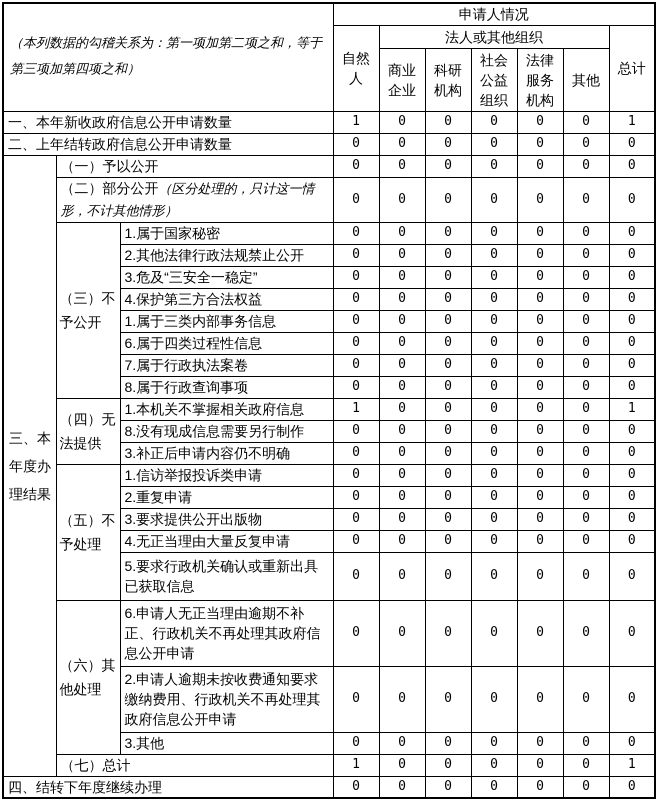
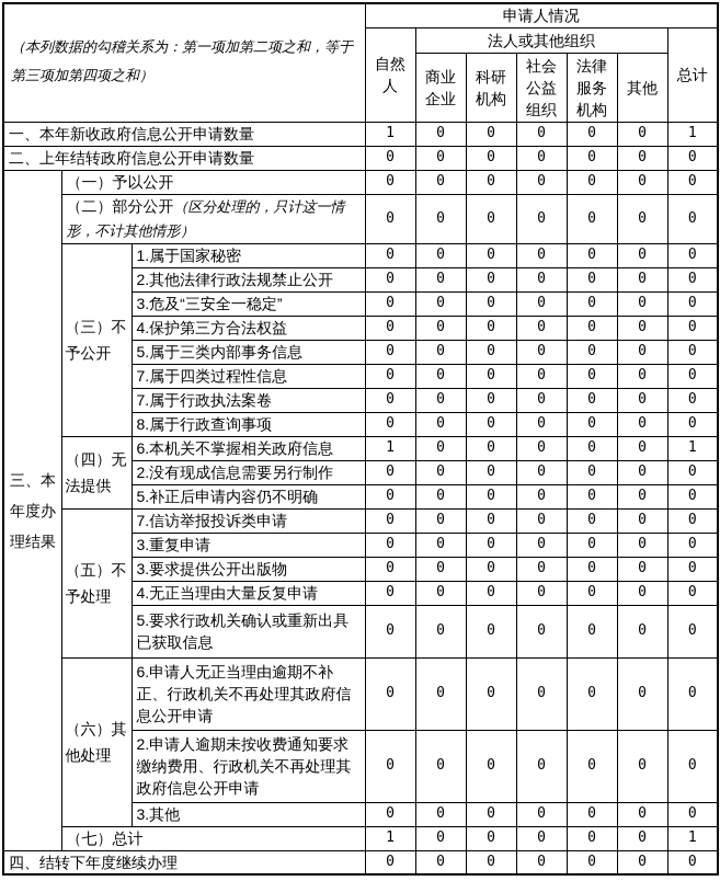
  （本列数据的勾稽关系为：第一项加第二项之和，等于第三项加第四项之和）	申请人情况
  自然人	法人或其他组织	总计
  商业企业	科研机构	社会公益组织	法律服务机构	其他
  一、本年新收政府信息公开申请数量	1	0	0	0	0	0	1
  二、上年结转政府信息公开申请数量	0	0	0	0	0	0	0
  三、本年度办理结果	（一）予以公开	0	0	0	0	0	0	0
  （二）部分公开（区分处理的，只计这一情形，不计其他情形）	0	0	0	0	0	0	0
  （三）不予公开	1.属于国家秘密	0	0	0	0	0	0	0
  2.其他法律行政法规禁止公开	0	0	0	0	0	0	0
  3.危及“三安全一稳定”	0	0	0	0	0	0	0
  4.保护第三方合法权益	0	0	0	0	0	0	0
- 1.属于三类内部事务信息	0	0	0	0	0	0	0
+ 5.属于三类内部事务信息	0	0	0	0	0	0	0
- 6.属于四类过程性信息	0	0	0	0	0	0	0
+ 7.属于四类过程性信息	0	0	0	0	0	0	0
  7.属于行政执法案卷	0	0	0	0	0	0	0
  8.属于行政查询事项	0	0	0	0	0	0	0
- （四）无法提供	1.本机关不掌握相关政府信息	1	0	0	0	0	0	1
+ （四）无法提供	6.本机关不掌握相关政府信息	1	0	0	0	0	0	1
- 8.没有现成信息需要另行制作	0	0	0	0	0	0	0
+ 2.没有现成信息需要另行制作	0	0	0	0	0	0	0
- 3.补正后申请内容仍不明确	0	0	0	0	0	0	0
+ 5.补正后申请内容仍不明确	0	0	0	0	0	0	0
- （五）不予处理	1.信访举报投诉类申请	0	0	0	0	0	0	0
+ （五）不予处理	7.信访举报投诉类申请	0	0	0	0	0	0	0
- 2.重复申请	0	0	0	0	0	0	0
+ 3.重复申请	0	0	0	0	0	0	0
  3.要求提供公开出版物	0	0	0	0	0	0	0
  4.无正当理由大量反复申请	0	0	0	0	0	0	0
  5.要求行政机关确认或重新出具已获取信息	0	0	0	0	0	0	0
  （六）其他处理	6.申请人无正当理由逾期不补正、行政机关不再处理其政府信息公开申请	0	0	0	0	0	0	0
  2.申请人逾期未按收费通知要求缴纳费用、行政机关不再处理其政府信息公开申请	0	0	0	0	0	0	0
  3.其他	0	0	0	0	0	0	0
  （七）总计	1	0	0	0	0	0	1
  四、结转下年度继续办理	0	0	0	0	0	0	0
